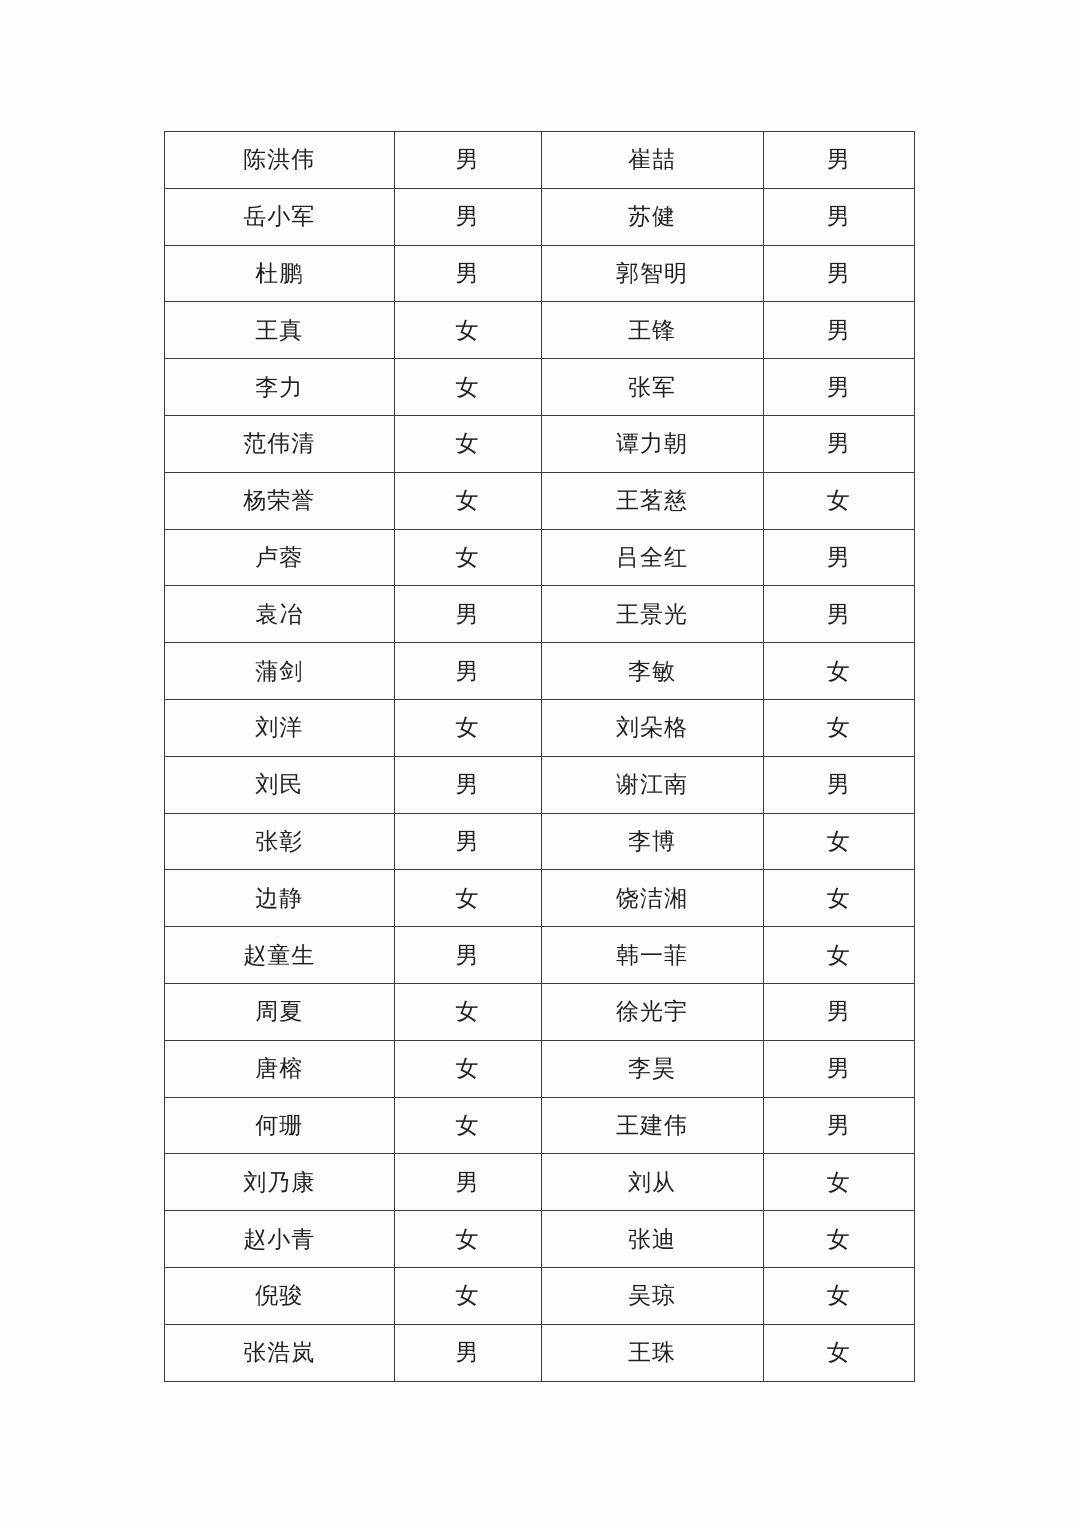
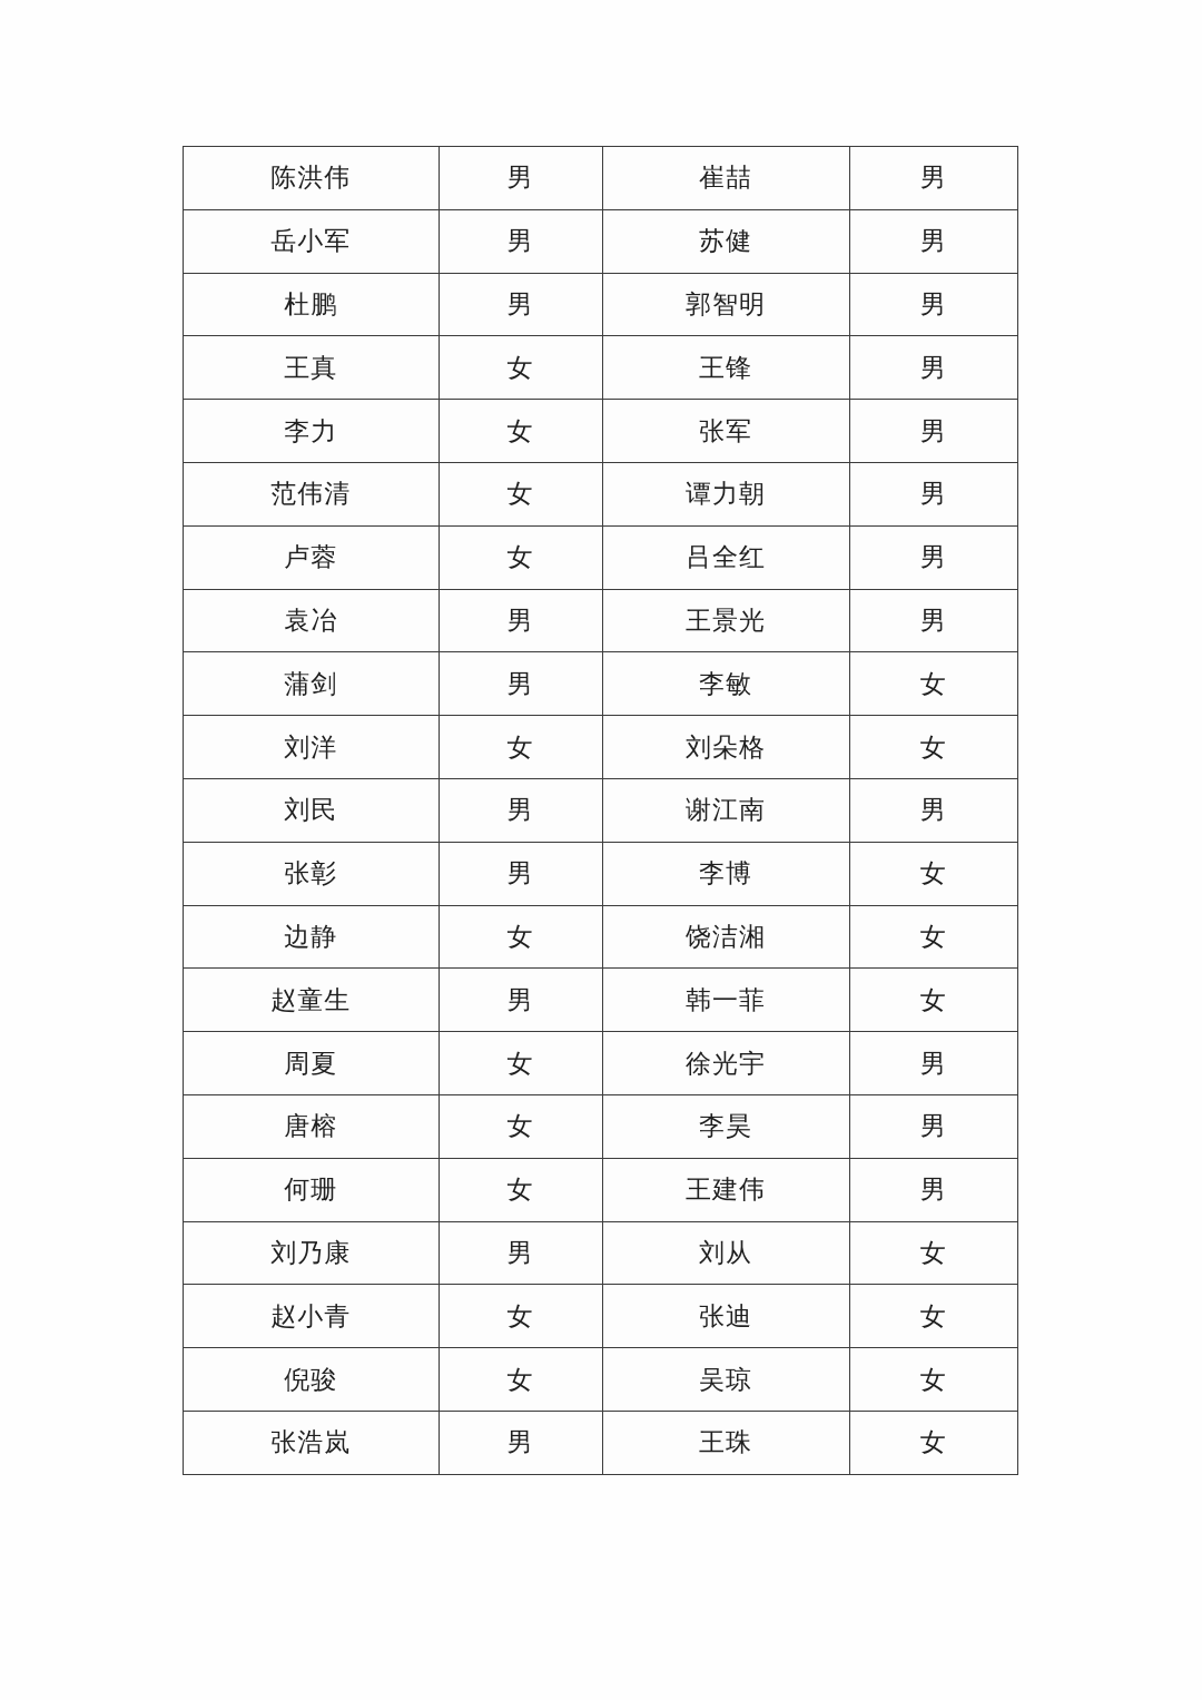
  陈洪伟	男	崔喆	男
  岳小军	男	苏健	男
  杜鹏	男	郭智明	男
  王真	女	王锋	男
  李力	女	张军	男
  范伟清	女	谭力朝	男
- 杨荣誉	女	王茗慈	女
  卢蓉	女	吕全红	男
  袁冶	男	王景光	男
  蒲剑	男	李敏	女
  刘洋	女	刘朵格	女
  刘民	男	谢江南	男
  张彰	男	李博	女
  边静	女	饶洁湘	女
  赵童生	男	韩一菲	女
  周夏	女	徐光宇	男
  唐榕	女	李昊	男
  何珊	女	王建伟	男
  刘乃康	男	刘从	女
  赵小青	女	张迪	女
  倪骏	女	吴琼	女
  张浩岚	男	王珠	女
